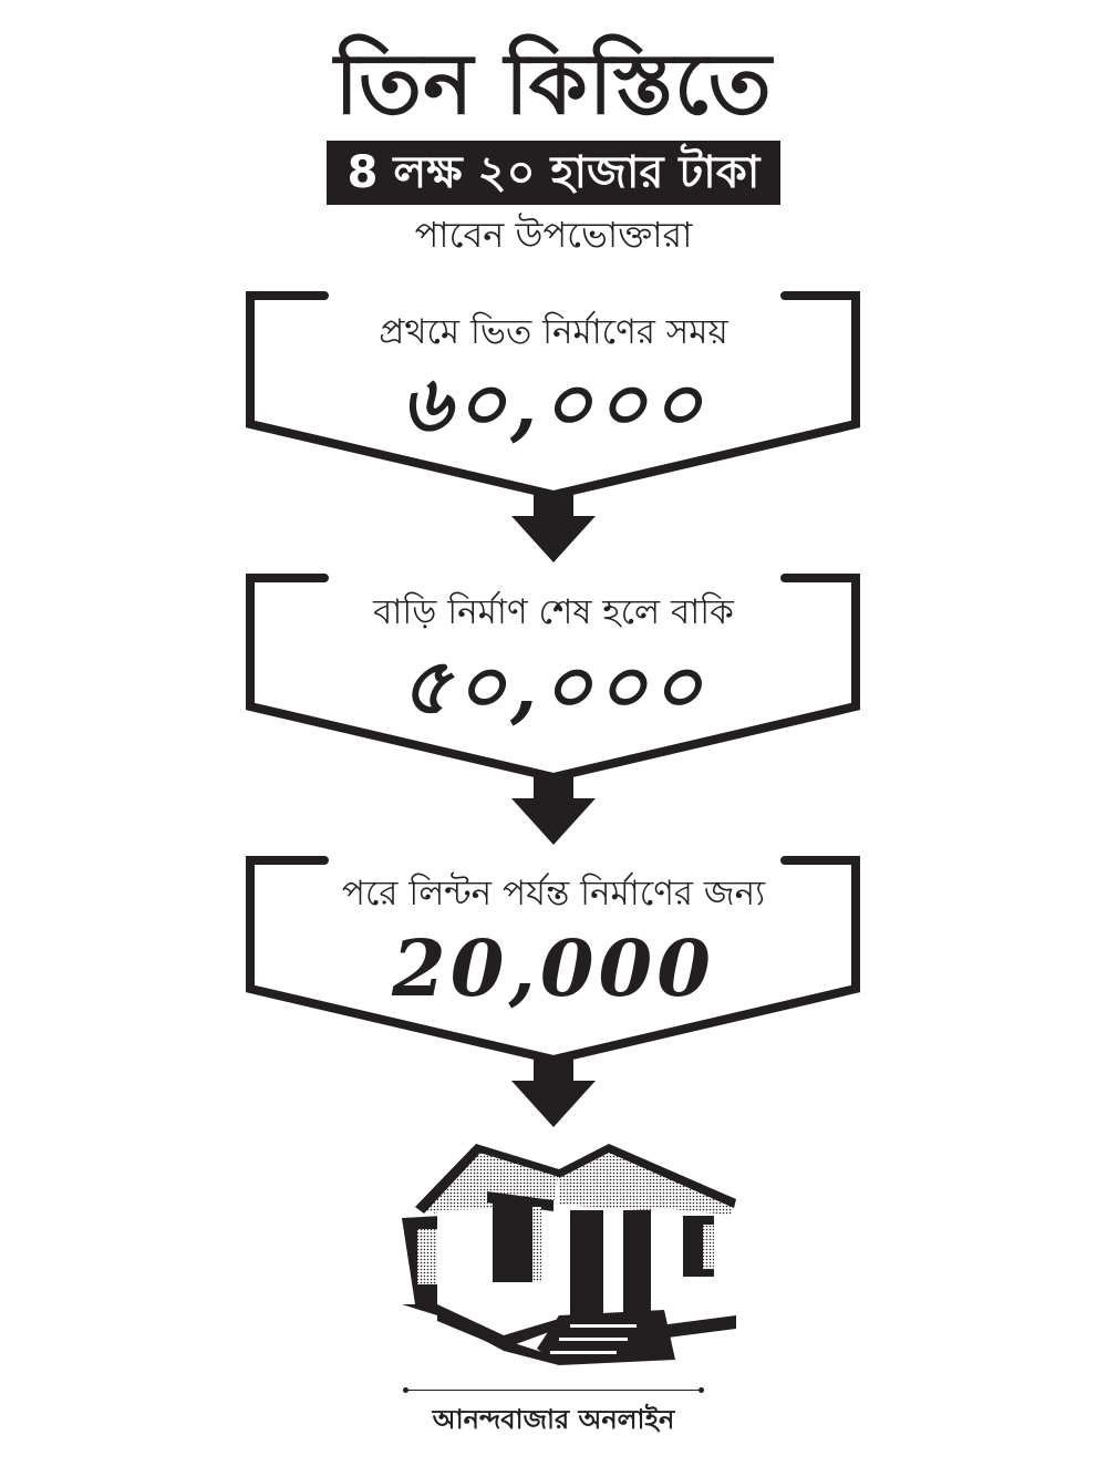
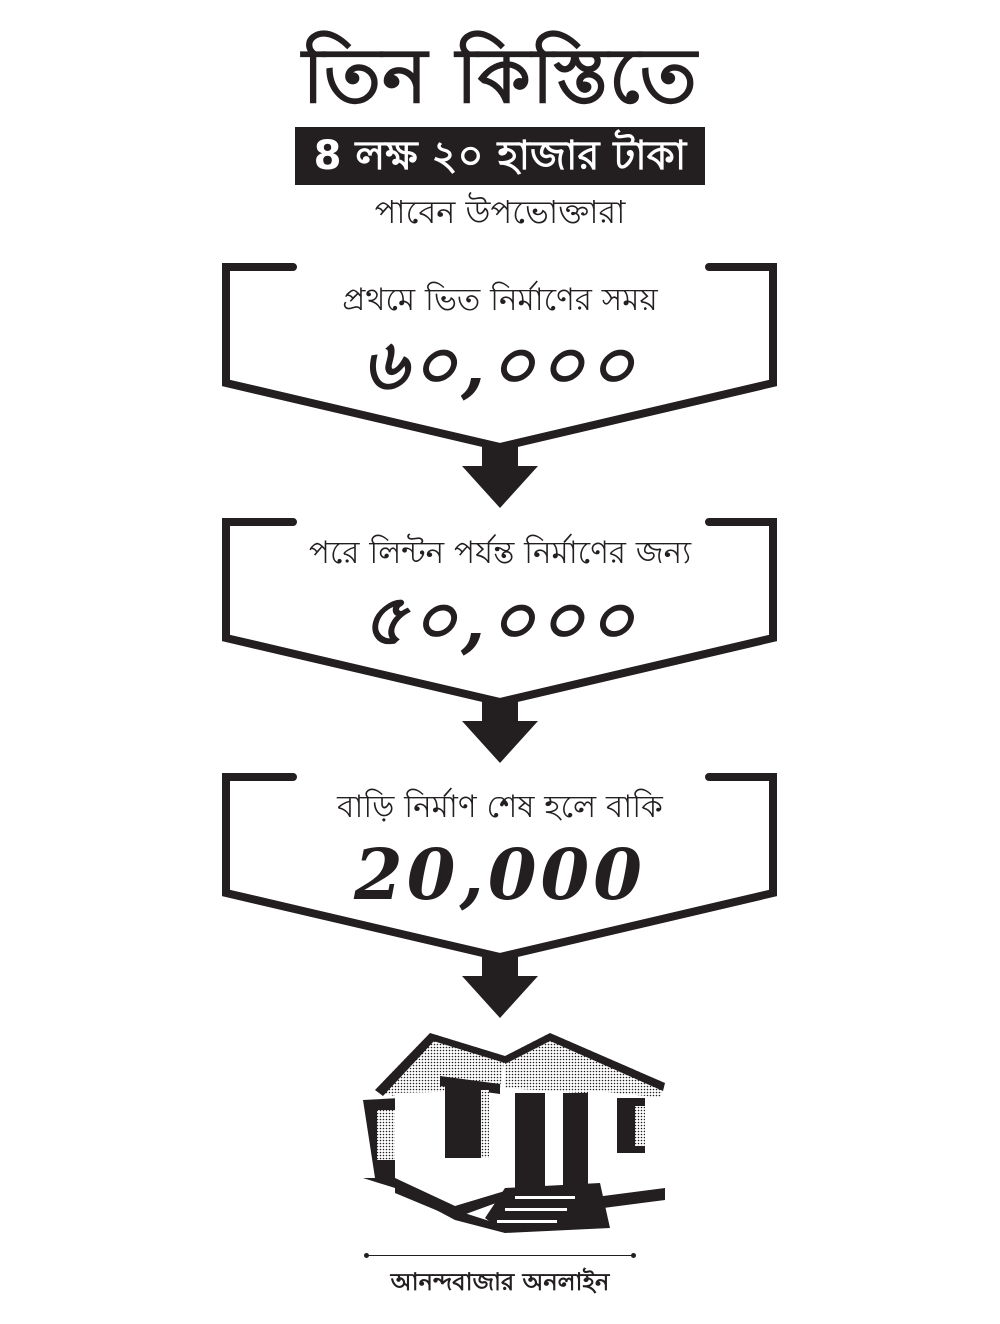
  তিন কিস্তিতে
  8 লক্ষ ২০ হাজার টাকা
  পাবেন উপভোক্তারা
  প্রথমে ভিত নির্মাণের সময়
  ৬০,০০০
- বাড়ি নির্মাণ শেষ হলে বাকি
+ পরে লিন্টন পর্যন্ত নির্মাণের জন্য
  ৫০,০০০
- পরে লিন্টন পর্যন্ত নির্মাণের জন্য
+ বাড়ি নির্মাণ শেষ হলে বাকি
  20,000
  আনন্দবাজার অনলাইন
